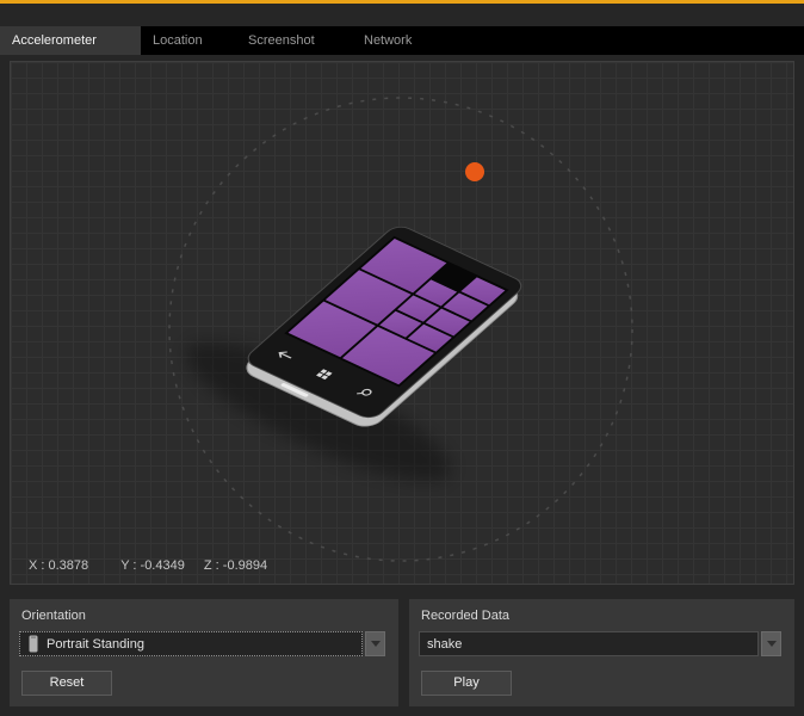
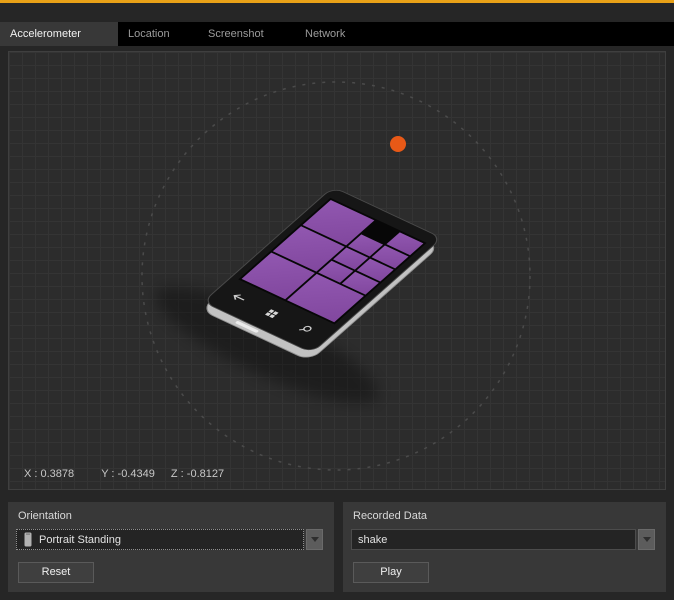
  Accelerometer
  Location
  Screenshot
  Network
- X : 0.3878 Y : -0.4349 Z : -0.9894
+ X : 0.3878 Y : -0.4349 Z : -0.8127
  Orientation
  Portrait Standing
  Reset
  Recorded Data
  shake
  Play
